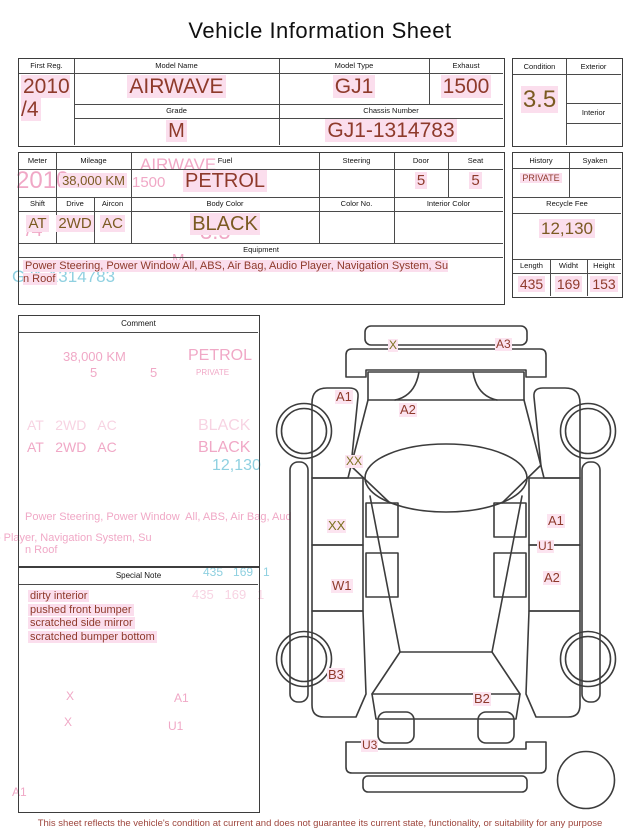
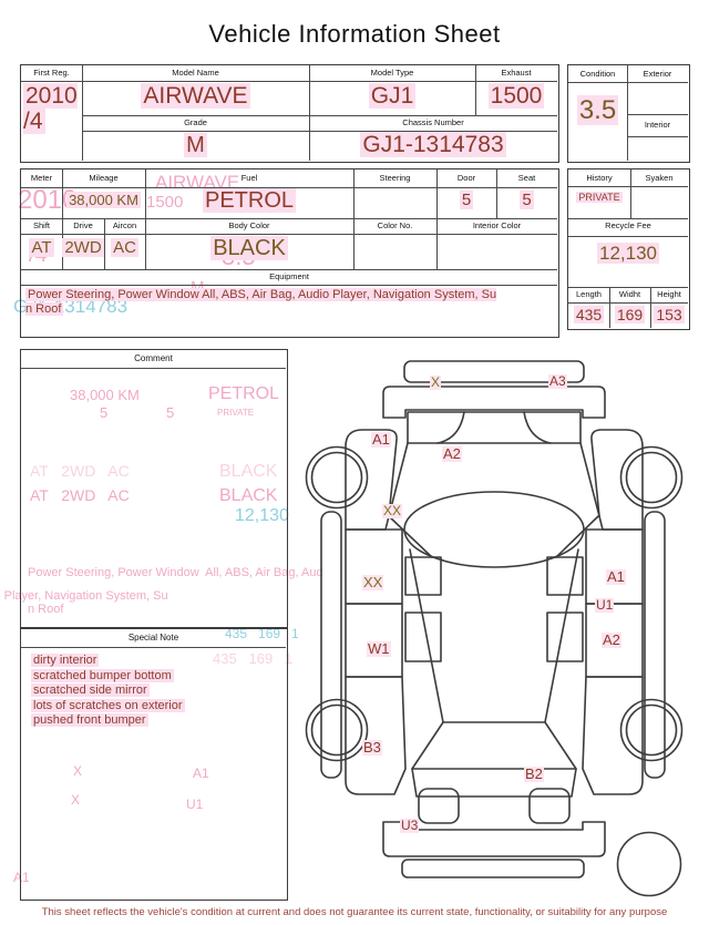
  Vehicle Information Sheet
  AIRWAVE
  1500
  201
  38,000 KM
  5
  5
  PETROL
  PRIVATE
  AT 2WD AC
  BLACK
  AT 2WD AC
  BLACK
  12,130
  Power Steering, Power Window All, ABS, Air Bag, Aud
  Player, Navigation System, Su
  n Roof
  435 169 1
  435 169 1
  X
  X
  A1
  U1
  A1
  First Reg.
  Model Name
  Model Type
  Exhaust
  Grade
  Chassis Number
  2010
  /4
  AIRWAVE
  GJ1
  1500
  M
  GJ1-1314783
  Condition
  Exterior
  Interior
  3.5
  Meter
  Mileage
  Fuel
  Steering
  Door
  Seat
  38,000 KM
  PETROL
  5
  5
  Shift
  Drive
  Aircon
  Body Color
  Color No.
  Interior Color
  AT
  2WD
  AC
  BLACK
  Equipment
  Power Steering, Power Window All, ABS, Air Bag, Audio Player, Navigation System, Su
  n Roof
  History
  Syaken
  PRIVATE
  Recycle Fee
  12,130
  Length
  Widht
  Height
  435
  169
  153
  Comment
  Special Note
  dirty interior
- pushed front bumper
+ scratched bumper bottom
  scratched side mirror
+ lots of scratches on exterior
- scratched bumper bottom
+ pushed front bumper
  X
  A3
  A1
  A2
  XX
  XX
  A1
  U1
  W1
  A2
  B3
  B2
  U3
  This sheet reflects the vehicle's condition at current and does not guarantee its current state, functionality, or suitability for any purpose
